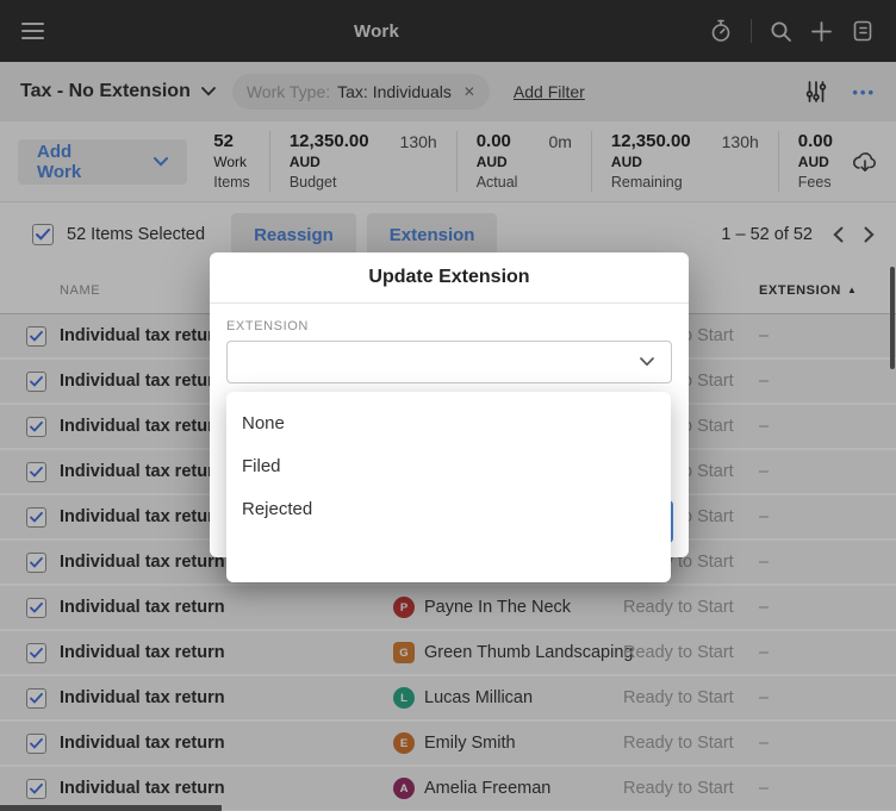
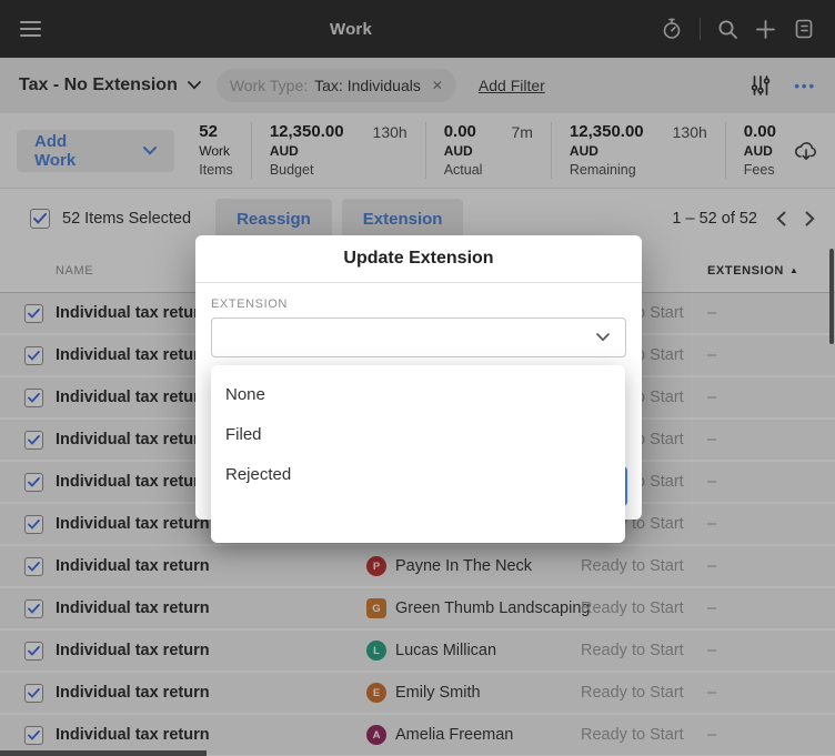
  Work
  Tax - No Extension
  Work Type:
  Tax: Individuals
  ✕
  Add Filter
  •••
  Add Work
  52
  Work
  Items
  12,350.00
  AUD
  Budget
  130h
  0.00
  AUD
  Actual
- 0m
+ 7m
  12,350.00
  AUD
  Remaining
  130h
  0.00
  AUD
  Fees
  52 Items Selected
  Reassign
  Extension
  1 – 52 of 52
  NAME
  EXTENSION
  ▲
  Individual tax retu
  –
  Individual tax retu
  –
  Individual tax retu
  –
  Individual tax retu
  –
  Individual tax retu
  –
  Individual tax return
  –
  Individual tax return
  P
  Payne In The Neck
  Ready to Start
  –
  Individual tax return
  G
  Green Thumb Landscaping
  Ready to Start
  –
  Individual tax return
  L
  Lucas Millican
  Ready to Start
  –
  Individual tax return
  E
  Emily Smith
  Ready to Start
  –
  Individual tax return
  A
  Amelia Freeman
  Ready to Start
  –
  Update Extension
  EXTENSION
  None
  Filed
  Rejected
